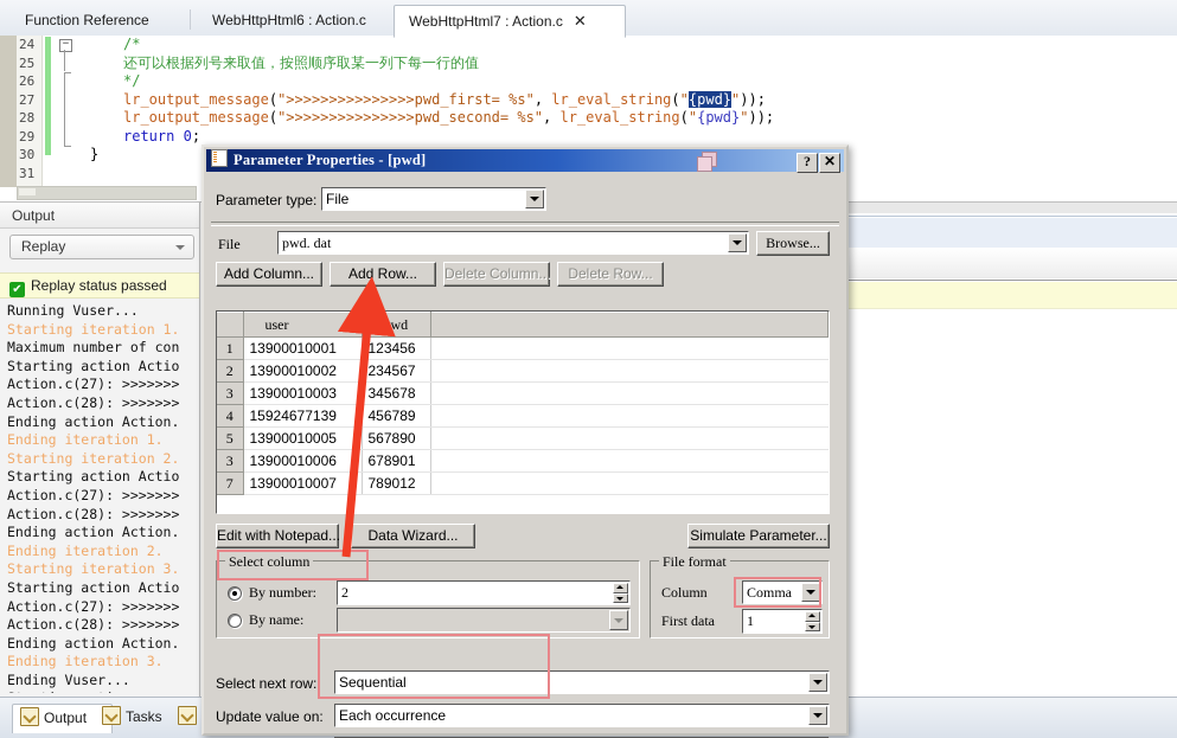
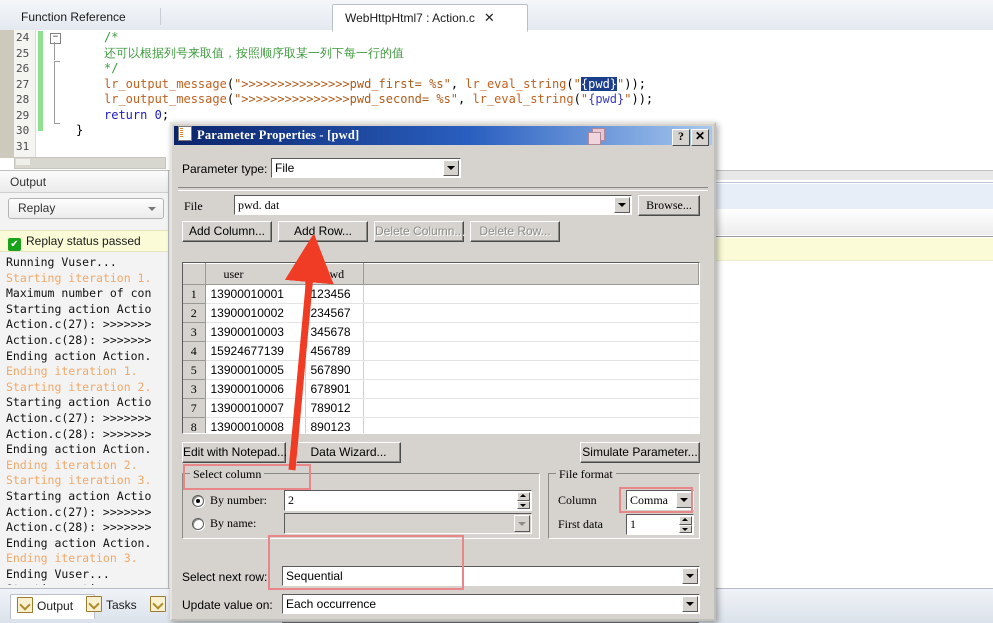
  Function Reference
- WebHttpHtml6 : Action.c
  WebHttpHtml7 : Action.c ✕
  24
  25
  26
  27
  28
  29
  30
  31
  −
  /*
  还可以根据列号来取值，按照顺序取某一列下每一行的值
  */
  lr_output_message(">>>>>>>>>>>>>>>pwd_first= %s", lr_eval_string("{pwd}"));
  lr_output_message(">>>>>>>>>>>>>>>pwd_second= %s", lr_eval_string("{pwd}"));
  return 0;
  }
  Output
  Replay
  ✔ Replay status passed
  Running Vuser...
  Starting iteration 1.
  Maximum number of con
  Starting action Actio
  Action.c(27): >>>>>>>
  Action.c(28): >>>>>>>
  Ending action Action.
  Ending iteration 1.
  Starting iteration 2.
  Starting action Actio
  Action.c(27): >>>>>>>
  Action.c(28): >>>>>>>
  Ending action Action.
  Ending iteration 2.
  Starting iteration 3.
  Starting action Actio
  Action.c(27): >>>>>>>
  Action.c(28): >>>>>>>
  Ending action Action.
  Ending iteration 3.
  Ending Vuser...
  Output
  Tasks
  Parameter Properties - [pwd]
  ?
  ✕
  Parameter type:
  File
  File
  pwd. dat
  Browse...
  Add Column...
  Add Row...
  Delete Column...
  Delete Row...
  	user	pwd
  1	13900010001	123456
  2	13900010002	234567
  3	13900010003	345678
  4	15924677139	456789
  5	13900010005	567890
  3	13900010006	678901
  7	13900010007	789012
+ 8	13900010008	890123
  Edit with Notepad...
  Data Wizard...
  Simulate Parameter...
  Select column
  By number:
  2
  By name:
  File format
  Column
  Comma
  First data
  1
  Select next row:
  Sequential
  Update value on:
  Each occurrence
